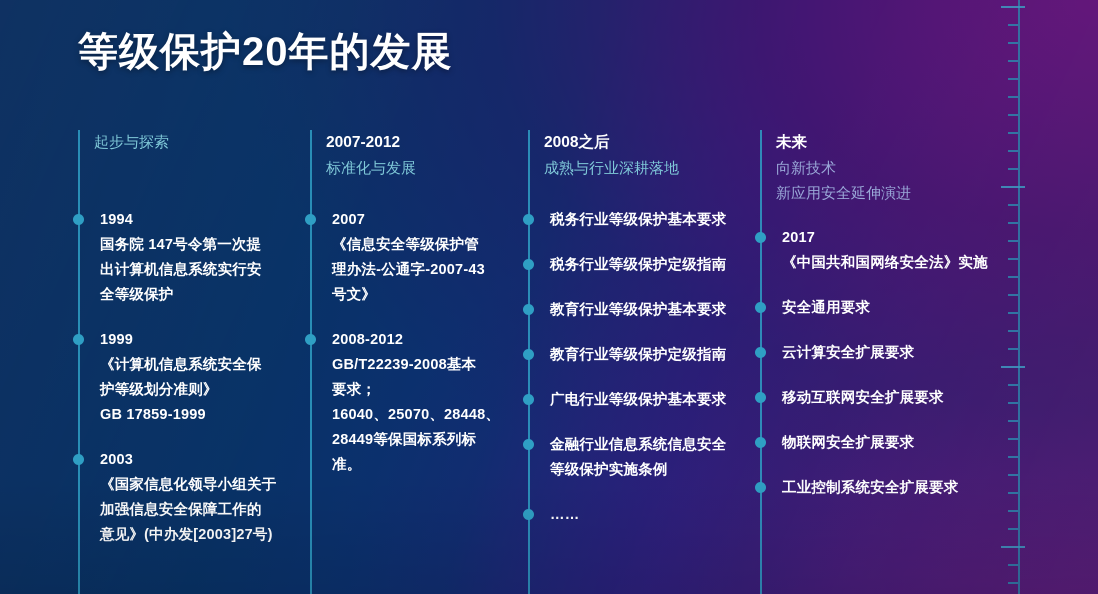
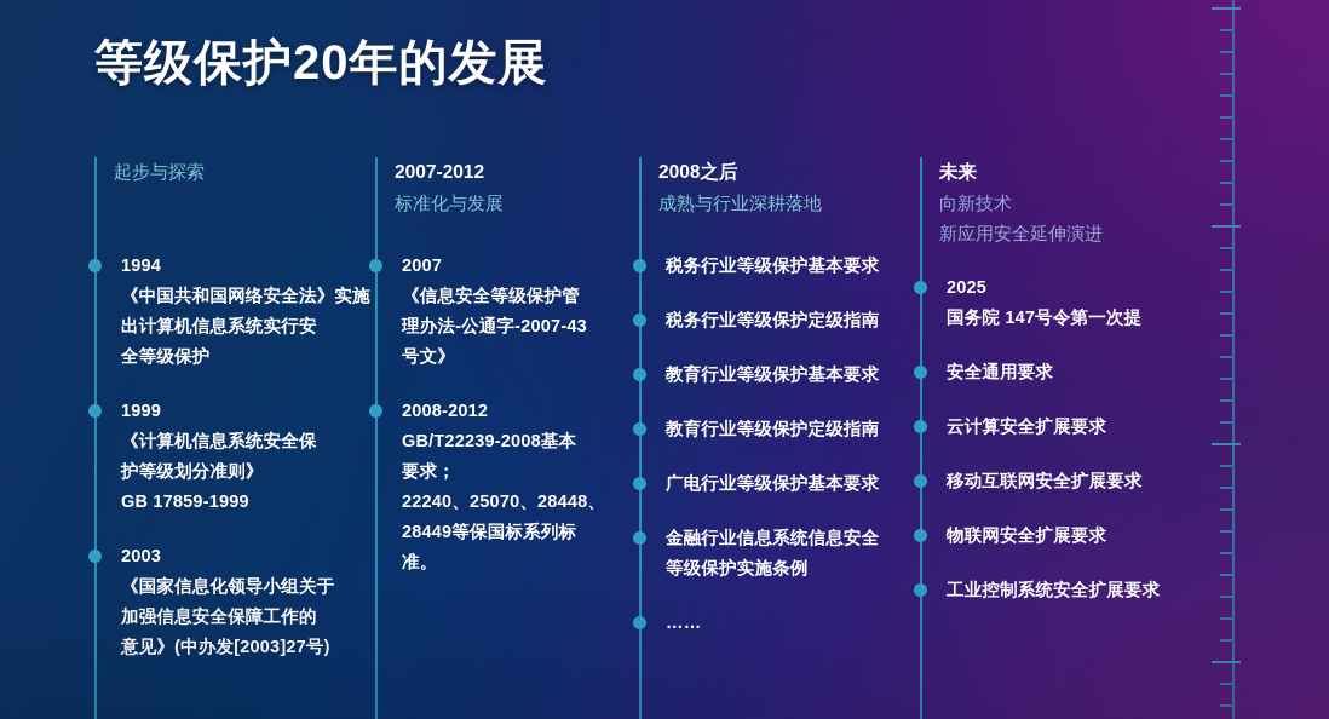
  等级保护20年的发展
  起步与探索
  1994
- 国务院 147号令第一次提
+ 《中国共和国网络安全法》实施
  出计算机信息系统实行安
  全等级保护
  1999
  《计算机信息系统安全保
  护等级划分准则》
  GB 17859-1999
  2003
  2007-2012
  标准化与发展
  2007
  《信息安全等级保护管
  理办法-公通字-2007-43
  号文》
  2008-2012
  GB/T22239-2008基本
  要求；
- 16040、25070、28448、
+ 22240、25070、28448、
  28449等保国标系列标
  准。
  2008之后
  成熟与行业深耕落地
  税务行业等级保护基本要求
  税务行业等级保护定级指南
  教育行业等级保护基本要求
  教育行业等级保护定级指南
  广电行业等级保护基本要求
  金融行业信息系统信息安全
  等级保护实施条例
  未来
  向新技术
  新应用安全延伸演进
- 2017
+ 2025
- 《中国共和国网络安全法》实施
+ 国务院 147号令第一次提
  安全通用要求
  云计算安全扩展要求
  移动互联网安全扩展要求
  物联网安全扩展要求
